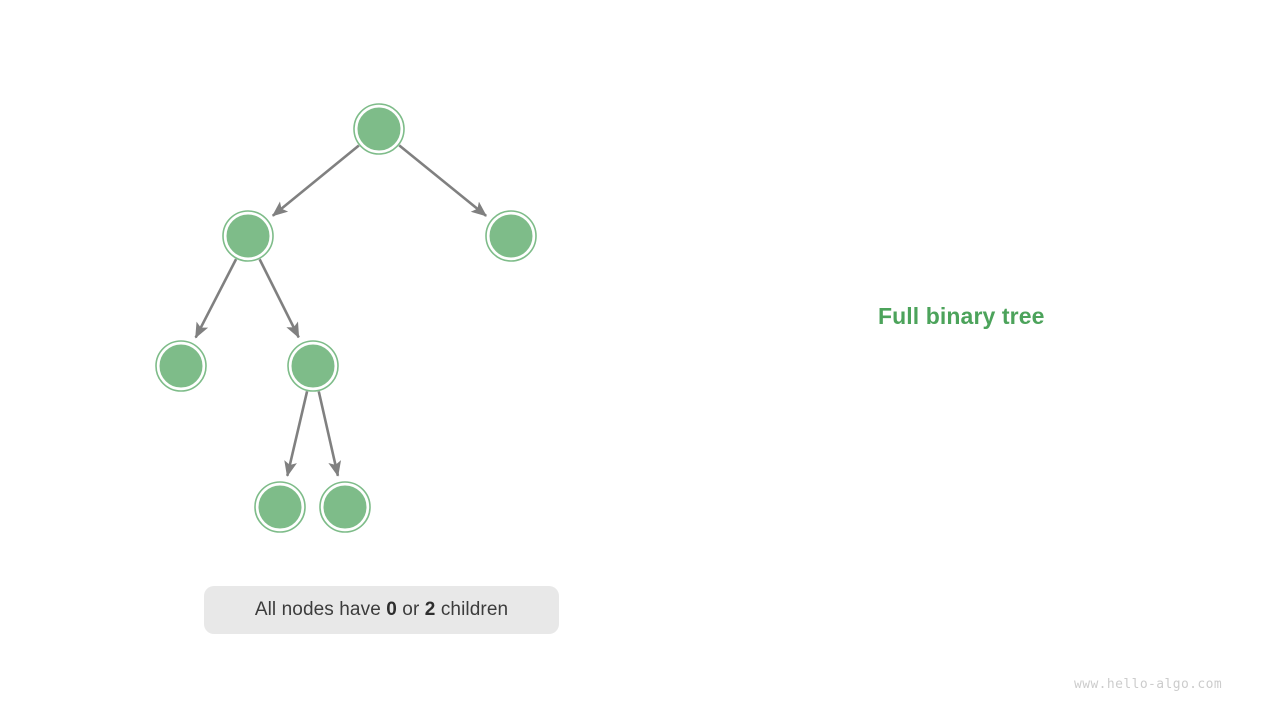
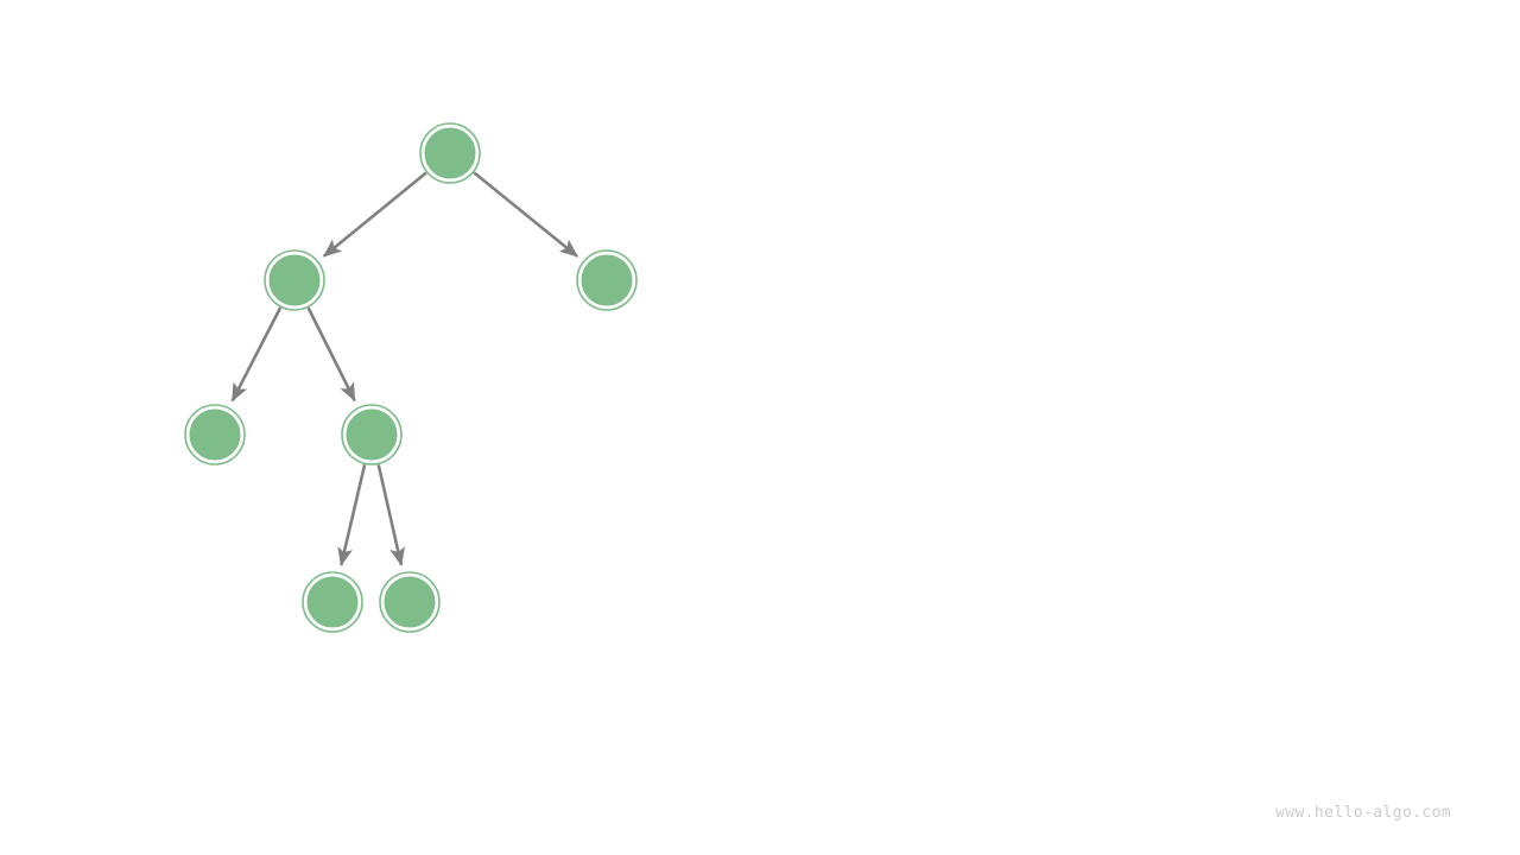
- Full binary tree
- All nodes have 0 or 2 children
  www.hello-algo.com
